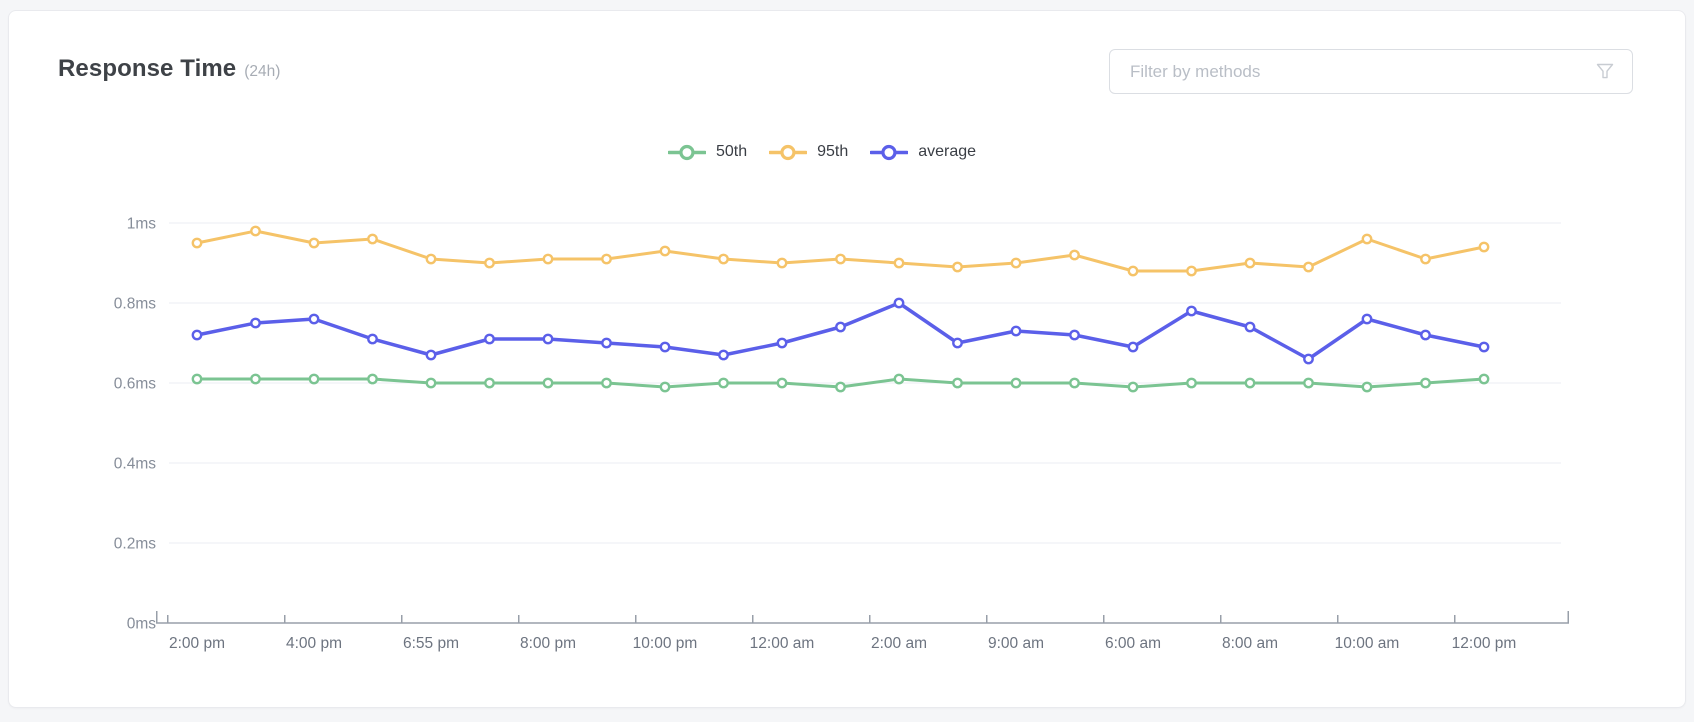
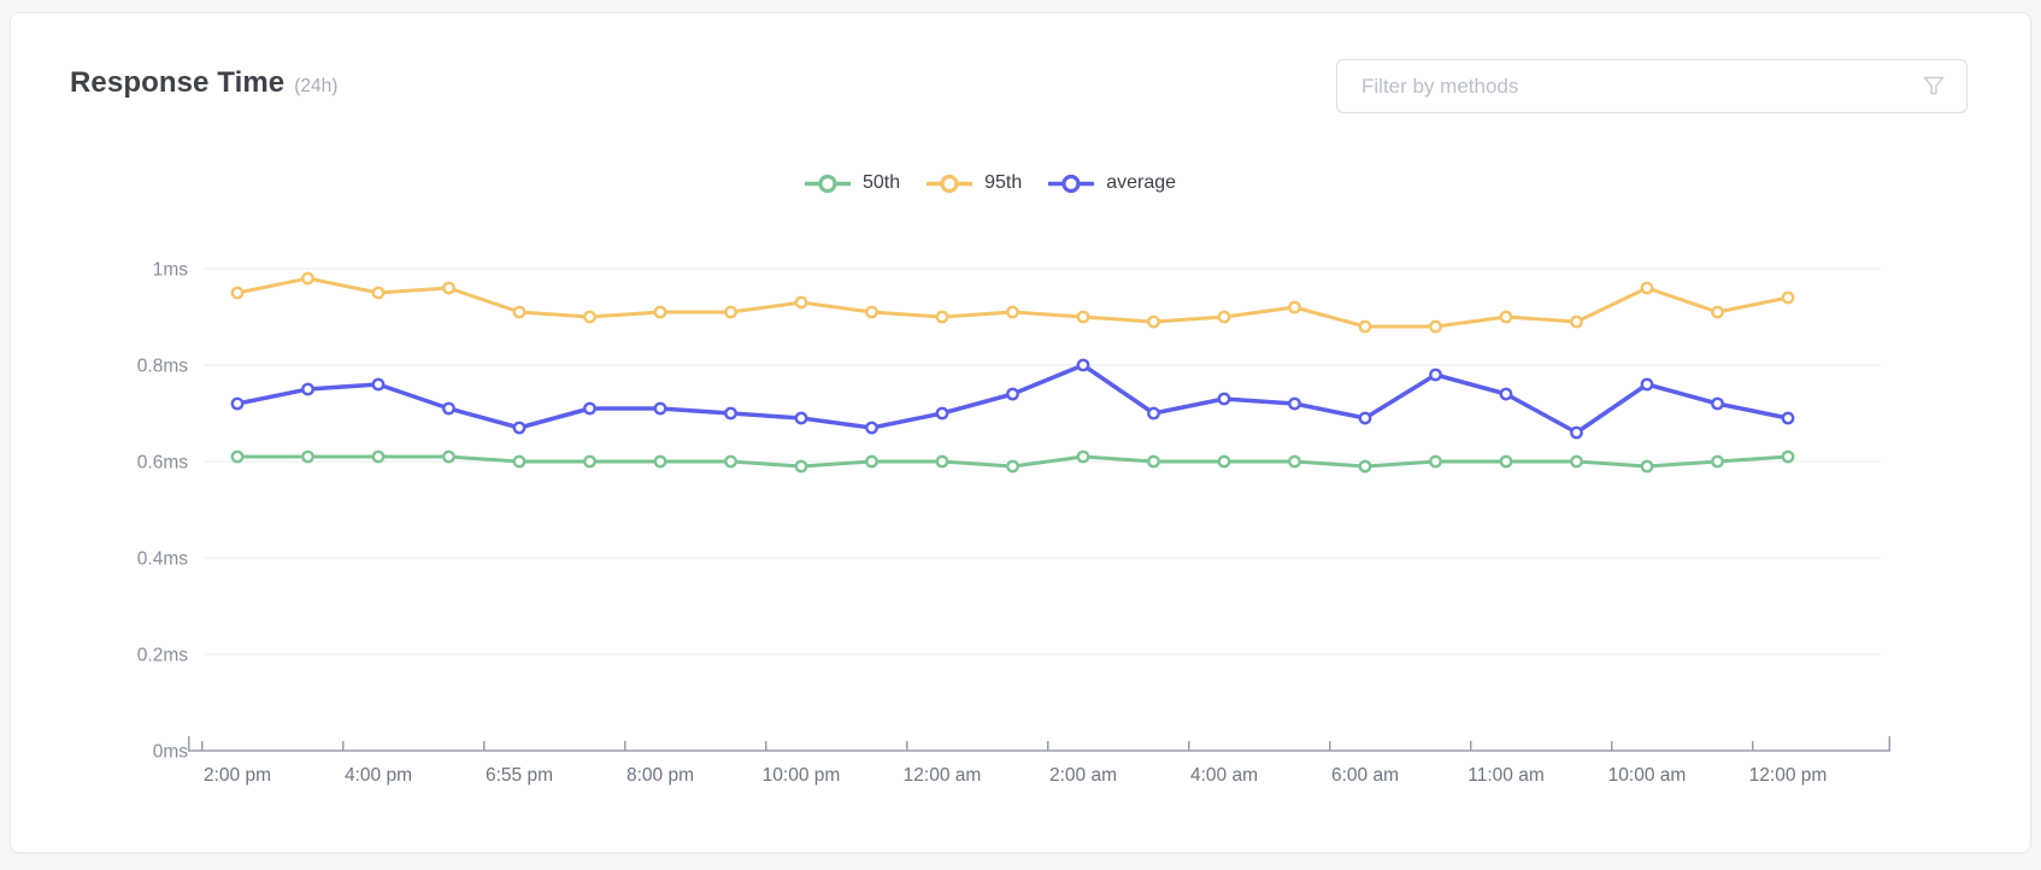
  Response Time
  (24h)
  Filter by methods
  50th
  95th
  average
  0ms
  0.2ms
  0.4ms
  0.6ms
  0.8ms
  1ms
  2:00 pm
  4:00 pm
  6:55 pm
  8:00 pm
  10:00 pm
  12:00 am
  2:00 am
- 9:00 am
+ 4:00 am
  6:00 am
- 8:00 am
+ 11:00 am
  10:00 am
  12:00 pm
